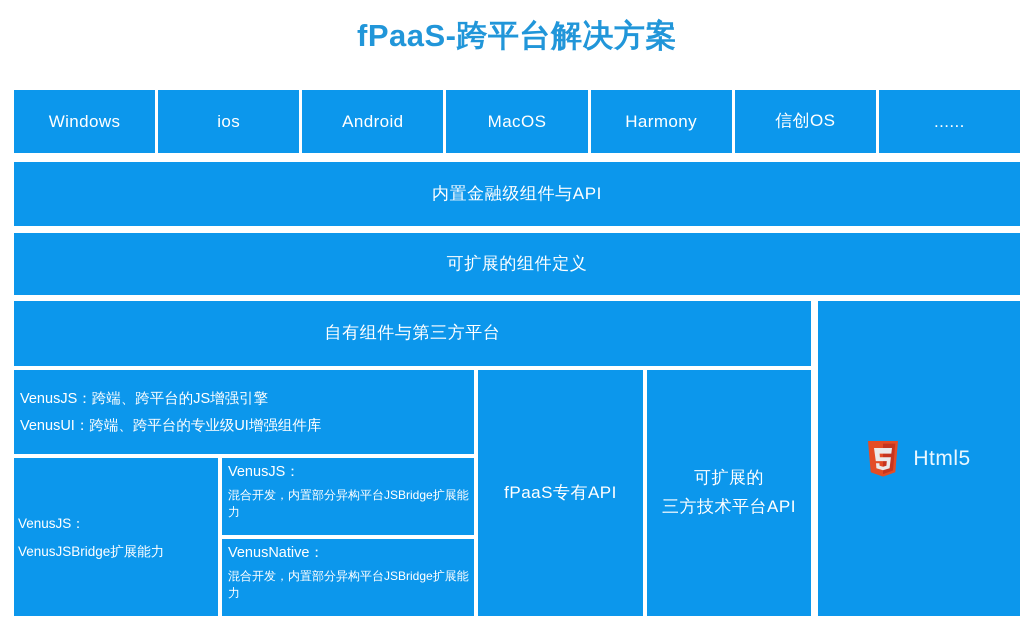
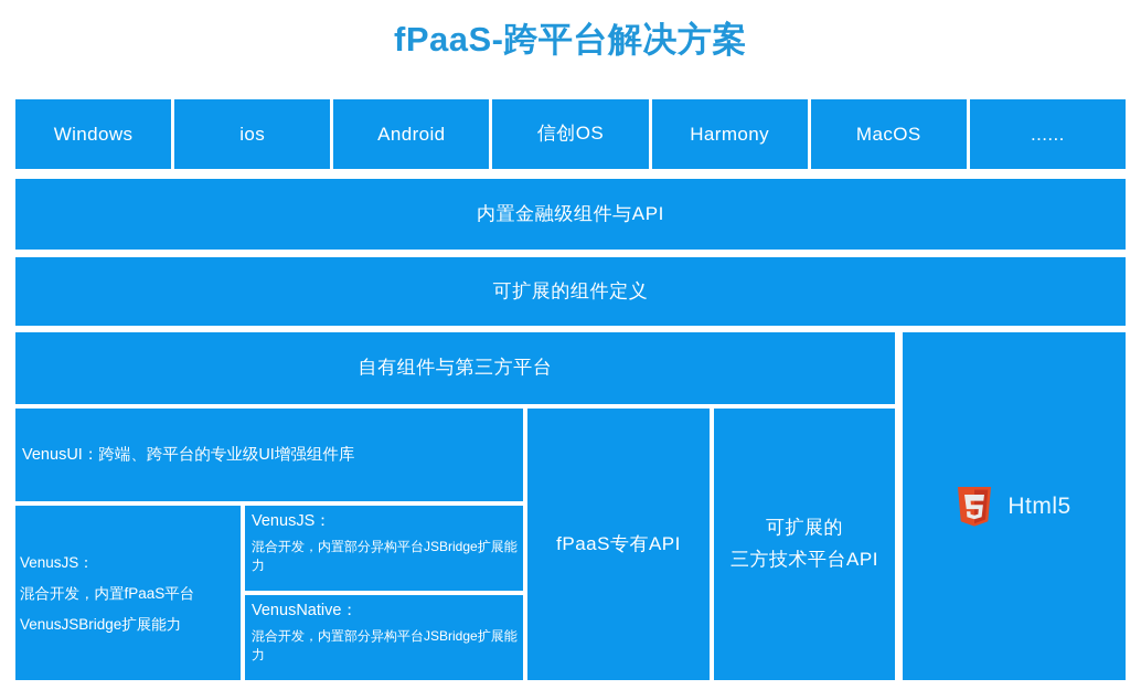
  fPaaS-跨平台解决方案
  Windows
  ios
  Android
- MacOS
+ 信创OS
  Harmony
- 信创OS
+ MacOS
  ......
  内置金融级组件与API
  可扩展的组件定义
  自有组件与第三方平台
- VenusJS：跨端、跨平台的JS增强引擎
  VenusUI：跨端、跨平台的专业级UI增强组件库
  VenusJS：
+ 混合开发，内置fPaaS平台
  VenusJSBridge扩展能力
  VenusJS：
  混合开发，内置部分异构平台JSBridge扩展能力
  VenusNative：
  混合开发，内置部分异构平台JSBridge扩展能力
  fPaaS专有API
  可扩展的
  三方技术平台API
  Html5
